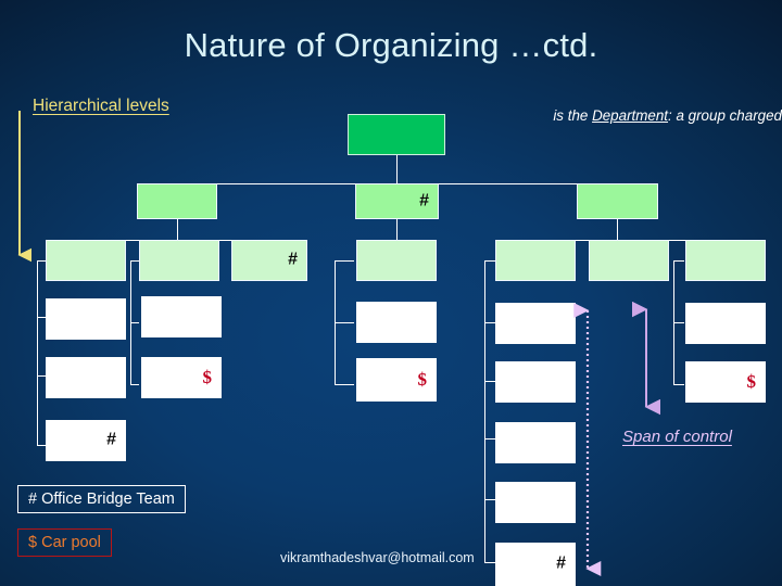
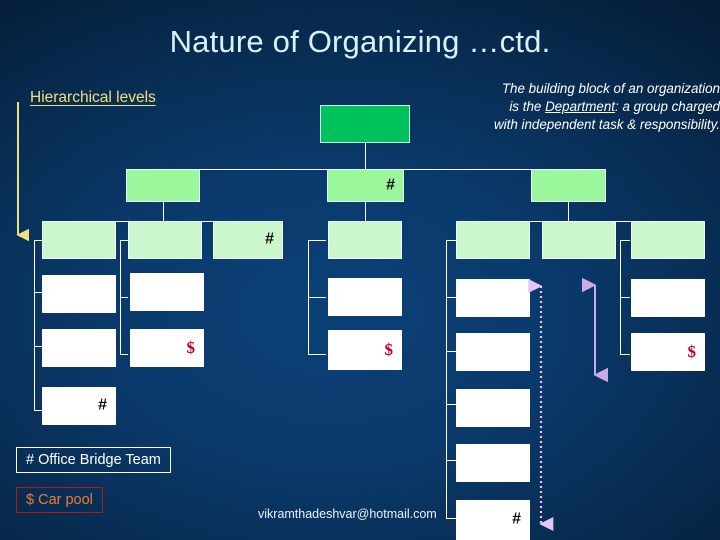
  Nature of Organizing …ctd.
  Hierarchical levels
+ The building block of an organization
  is the Department: a group charged
+ with independent task & responsibility.
  #
  #
  #
  $
  $
  #
  $
- Span of control
  # Office Bridge Team
  $ Car pool
  vikramthadeshvar@hotmail.com
